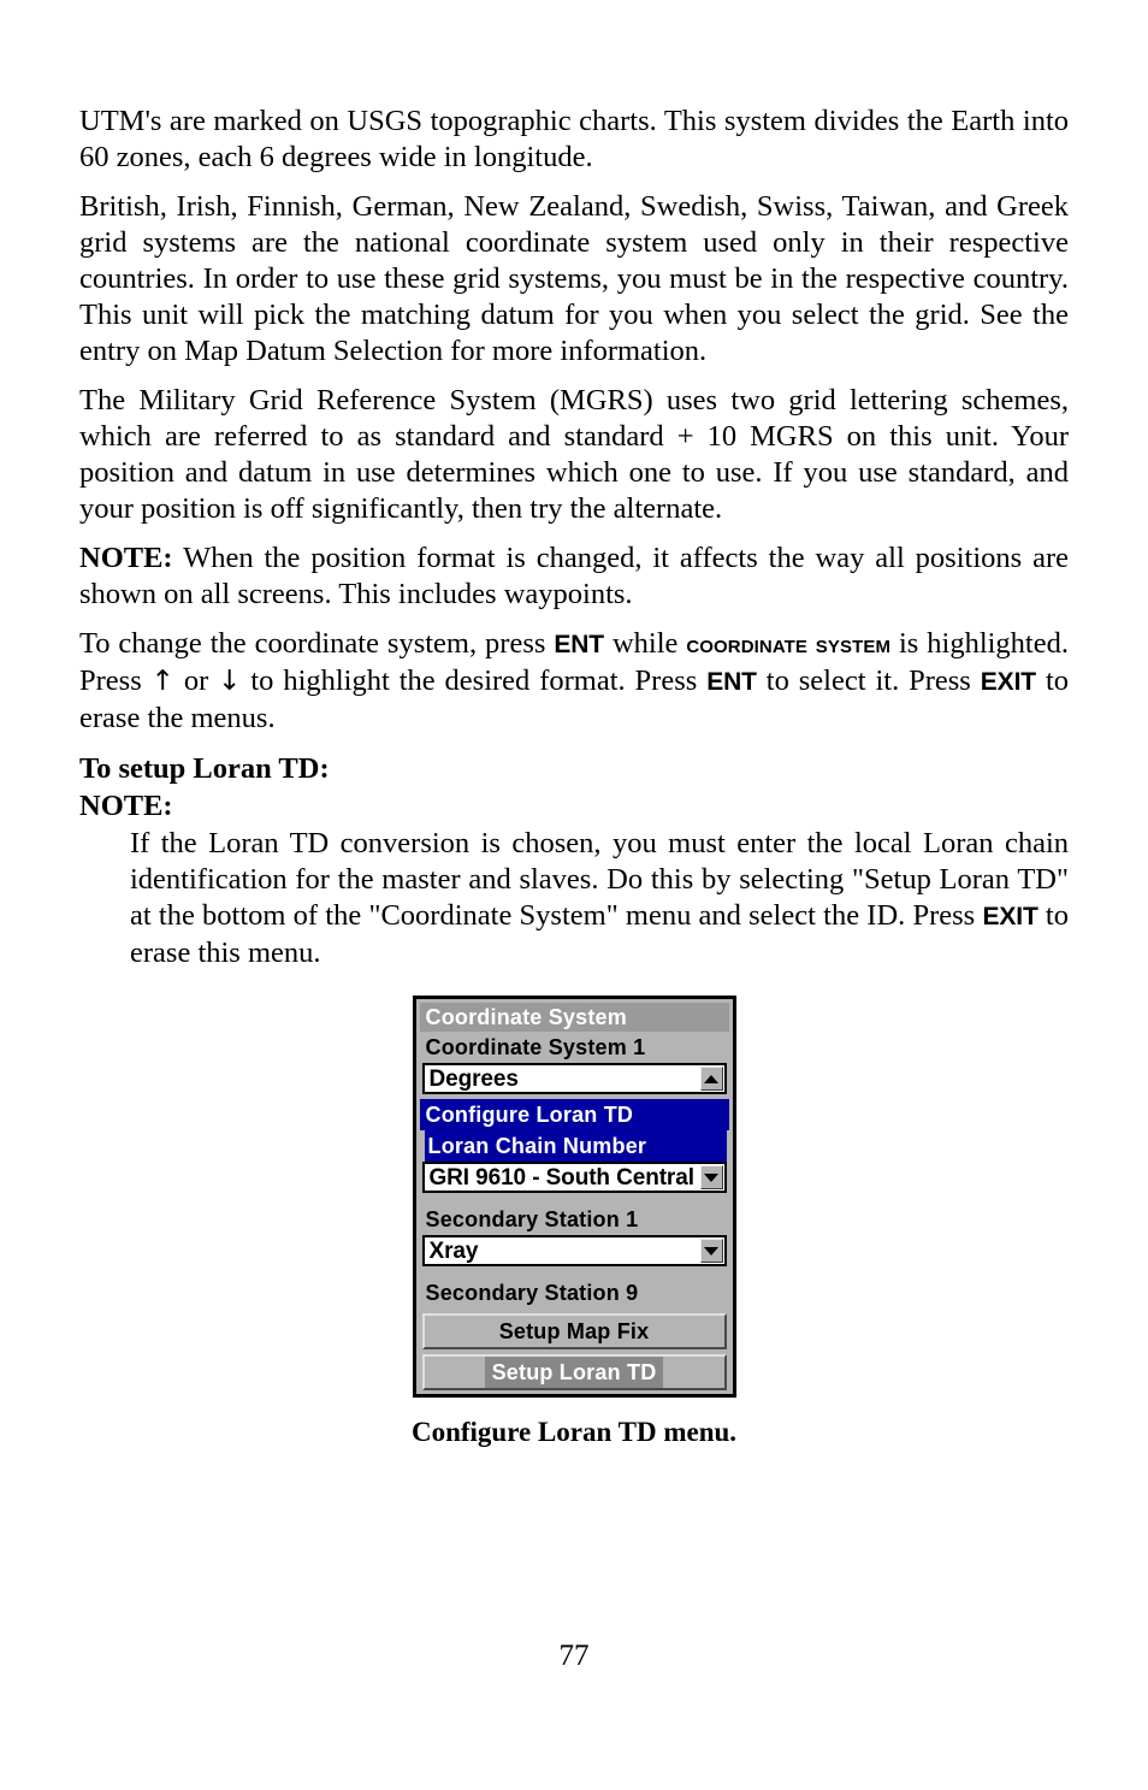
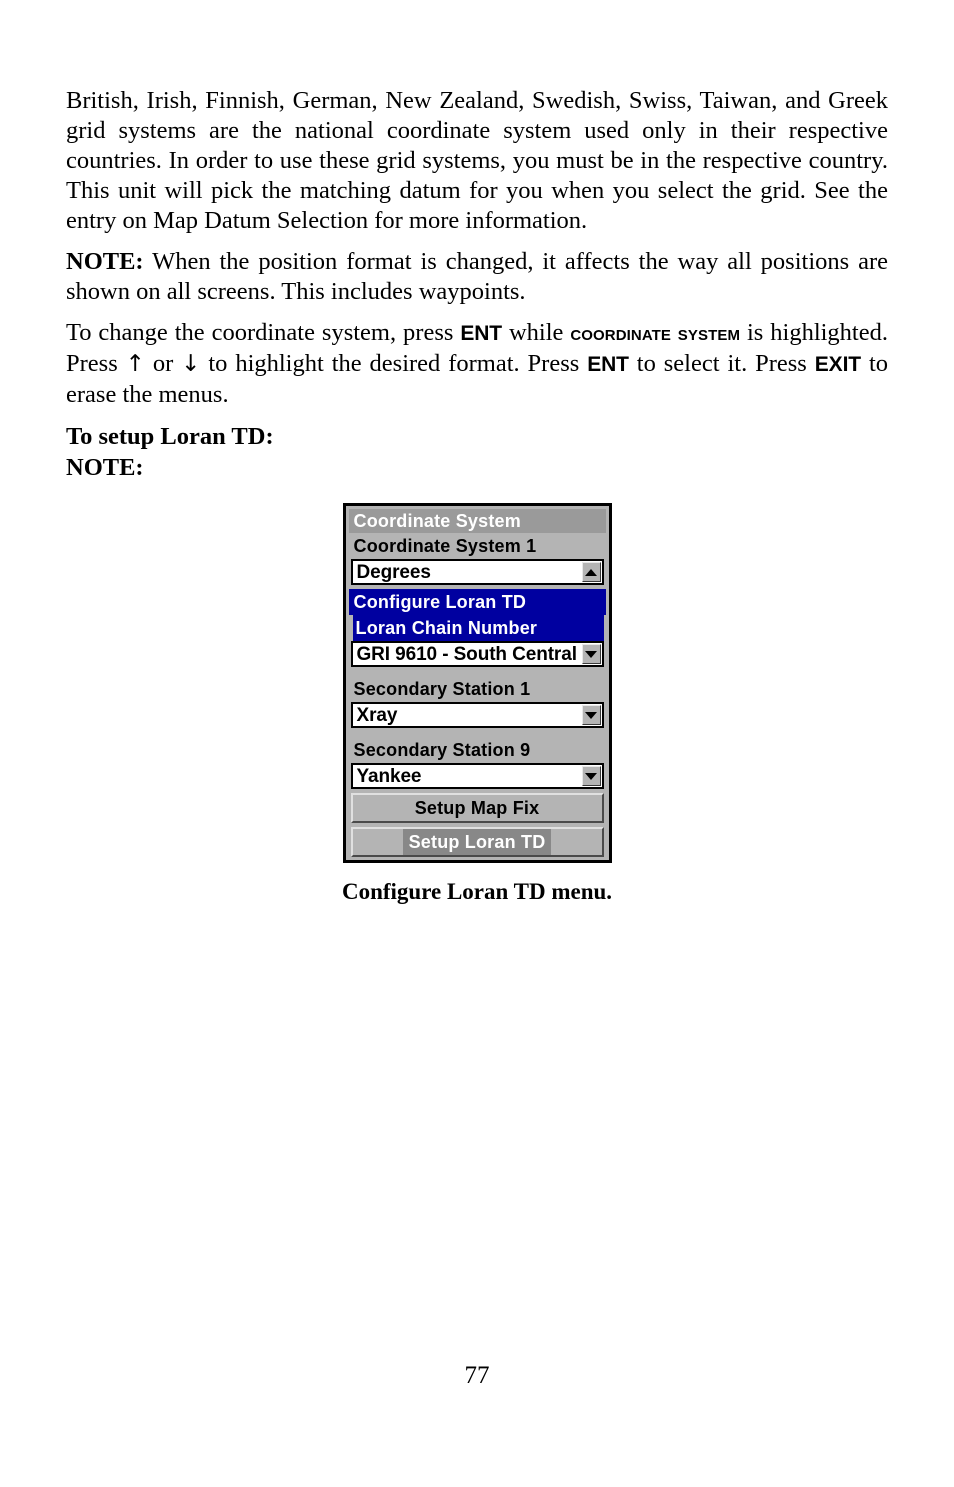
- UTM's are marked on USGS topographic charts. This system divides the Earth into 60 zones, each 6 degrees wide in longitude.
  British, Irish, Finnish, German, New Zealand, Swedish, Swiss, Taiwan, and Greek grid systems are the national coordinate system used only in their respective countries. In order to use these grid systems, you must be in the respective country. This unit will pick the matching datum for you when you select the grid. See the entry on Map Datum Selection for more information.
- The Military Grid Reference System (MGRS) uses two grid lettering schemes, which are referred to as standard and standard + 10 MGRS on this unit. Your position and datum in use determines which one to use. If you use standard, and your position is off significantly, then try the alternate.
  NOTE: When the position format is changed, it affects the way all positions are shown on all screens. This includes waypoints.
  To change the coordinate system, press ENT while coordinate system is highlighted. Press ↑ or ↓ to highlight the desired format. Press ENT to select it. Press EXIT to erase the menus.
  To setup Loran TD:
  NOTE:
- If the Loran TD conversion is chosen, you must enter the local Loran chain identification for the master and slaves. Do this by selecting "Setup Loran TD" at the bottom of the "Coordinate System" menu and select the ID. Press EXIT to erase this menu.
  Coordinate System
  Coordinate System 1
  Degrees
  Configure Loran TD
  Loran Chain Number
  GRI 9610 - South Central
  Secondary Station 1
  Xray
  Secondary Station 9
+ Yankee
  Setup Map Fix
  Setup Loran TD
  Configure Loran TD menu.
  77
